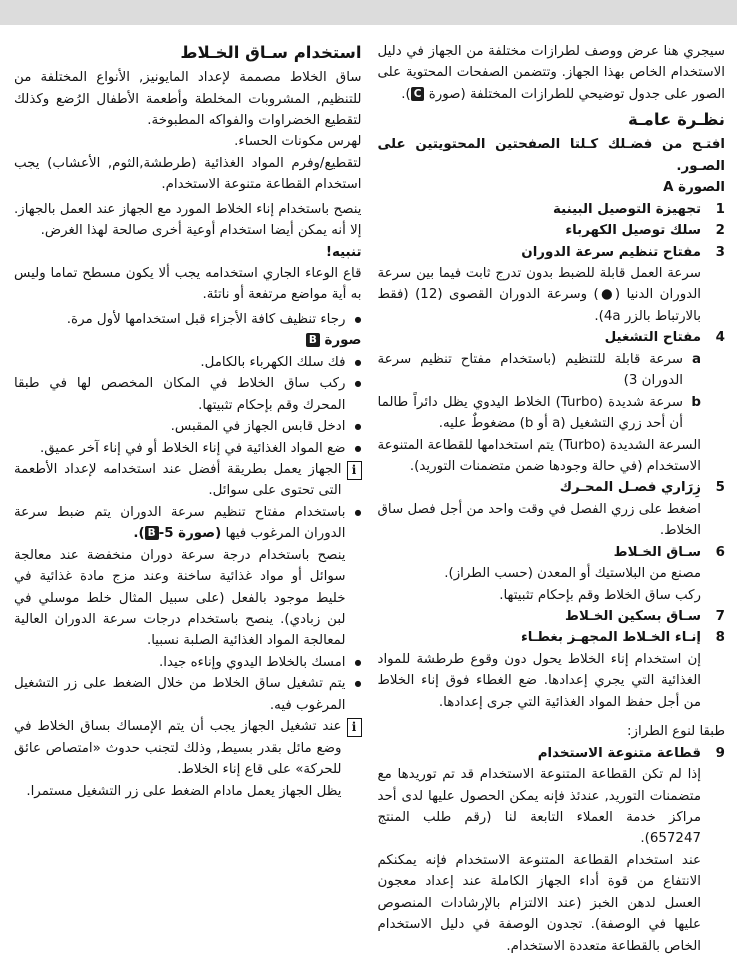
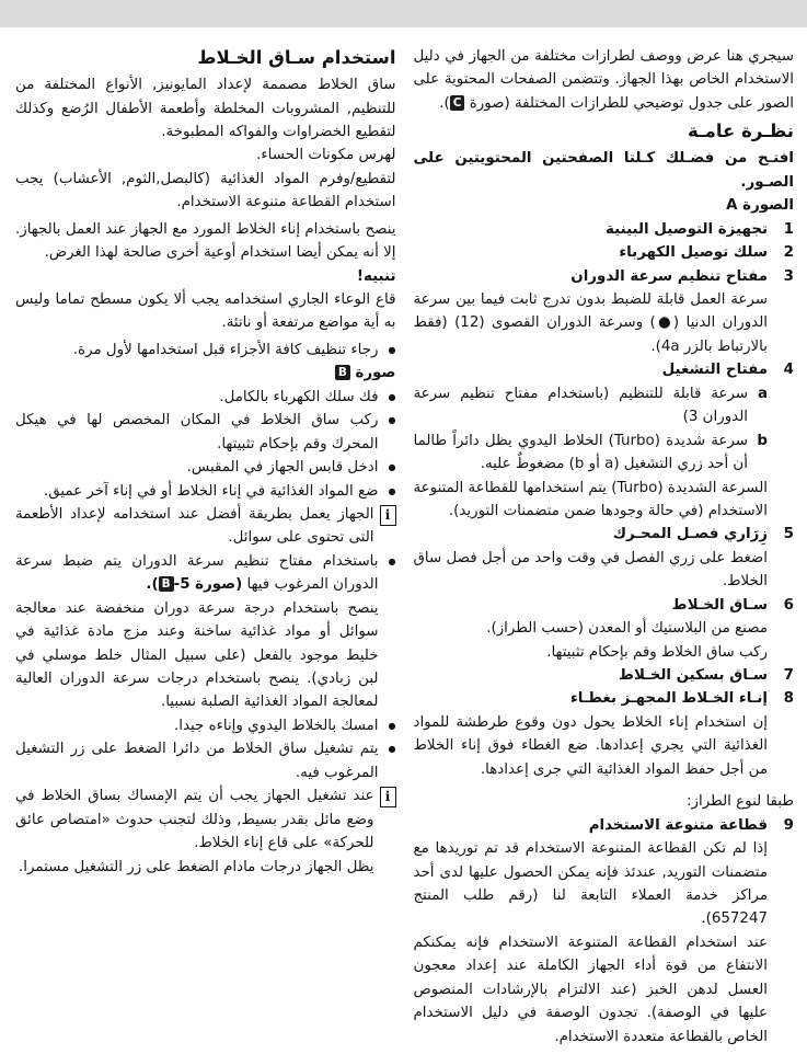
  سيجري هنا عرض ووصف لطرازات مختلفة من الجهاز في دليل الاستخدام الخاص بهذا الجهاز. وتتضمن الصفحات المحتوية على الصور على جدول توضيحي للطرازات المختلفة (صورة C).
  نظـرة عامـة
  افتـح من فضـلك كـلتا الصفحتين المحتويتين على الصـور.
  الصورة A
  1
  تجهيزة التوصيل البينية
  2
  سلك توصيل الكهرباء
  3
  مفتاح تنظيم سرعة الدوران
  سرعة العمل قابلة للضبط بدون تدرج ثابت فيما بين سرعة الدوران الدنيا (●) وسرعة الدوران القصوى (12) (فقط بالارتباط بالزر 4a).
  4
  مفتاح التشغيل
  a
  سرعة قابلة للتنظيم (باستخدام مفتاح تنظيم سرعة الدوران 3)
  b
  سرعة شديدة (Turbo) الخلاط اليدوي يظل دائراً طالما أن أحد زري التشغيل (a أو b) مضغوطٌ عليه.
  السرعة الشديدة (Turbo) يتم استخدامها للقطاعة المتنوعة الاستخدام (في حالة وجودها ضمن متضمنات التوريد).
  5
  زِرَاري فصـل المحـرك
  اضغط على زري الفصل في وقت واحد من أجل فصل ساق الخلاط.
  6
  سـاق الخـلاط
  مصنع من البلاستيك أو المعدن (حسب الطراز).
  ركب ساق الخلاط وقم بإحكام تثبيتها.
  7
  سـاق بسكين الخـلاط
  8
  إنـاء الخـلاط المجهـز بغطـاء
  إن استخدام إناء الخلاط يحول دون وقوع طرطشة للمواد الغذائية التي يجري إعدادها. ضع الغطاء فوق إناء الخلاط من أجل حفظ المواد الغذائية التي جرى إعدادها.
  طبقا لنوع الطراز:
  9
  قطاعة متنوعة الاستخدام
  إذا لم تكن القطاعة المتنوعة الاستخدام قد تم توريدها مع متضمنات التوريد, عندئذ فإنه يمكن الحصول عليها لدى أحد مراكز خدمة العملاء التابعة لنا (رقم طلب المنتج 657247).
  عند استخدام القطاعة المتنوعة الاستخدام فإنه يمكنكم الانتفاع من قوة أداء الجهاز الكاملة عند إعداد معجون العسل لدهن الخبز (عند الالتزام بالإرشادات المنصوص عليها في الوصفة). تجدون الوصفة في دليل الاستخدام الخاص بالقطاعة متعددة الاستخدام.
  استخدام سـاق الخـلاط
  ساق الخلاط مصممة لإعداد المايونيز, الأنواع المختلفة من للتنظيم, المشروبات المخلطة وأطعمة الأطفال الرُضع وكذلك لتقطيع الخضراوات والفواكه المطبوخة.
  لهرس مكونات الحساء.
- لتقطيع/وفرم المواد الغذائية (طرطشة,الثوم, الأعشاب) يجب استخدام القطاعة متنوعة الاستخدام.
+ لتقطيع/وفرم المواد الغذائية (كالبصل,الثوم, الأعشاب) يجب استخدام القطاعة متنوعة الاستخدام.
  ينصح باستخدام إناء الخلاط المورد مع الجهاز عند العمل بالجهاز. إلا أنه يمكن أيضا استخدام أوعية أخرى صالحة لهذا الغرض.
  تنبيه!
  قاع الوعاء الجاري استخدامه يجب ألا يكون مسطح تماما وليس به أية مواضع مرتفعة أو ناتئة.
  ●
  رجاء تنظيف كافة الأجزاء قبل استخدامها لأول مرة.
  صورة B
  ●
  فك سلك الكهرباء بالكامل.
  ●
- ركب ساق الخلاط في المكان المخصص لها في طبقا المحرك وقم بإحكام تثبيتها.
+ ركب ساق الخلاط في المكان المخصص لها في هيكل المحرك وقم بإحكام تثبيتها.
  ●
  ادخل قابس الجهاز في المقبس.
  ●
  ضع المواد الغذائية في إناء الخلاط أو في إناء آخر عميق.
  i
  الجهاز يعمل بطريقة أفضل عند استخدامه لإعداد الأطعمة التى تحتوى على سوائل.
  ●
  باستخدام مفتاح تنظيم سرعة الدوران يتم ضبط سرعة الدوران المرغوب فيها (صورة 5-B).
  ينصح باستخدام درجة سرعة دوران منخفضة عند معالجة سوائل أو مواد غذائية ساخنة وعند مزج مادة غذائية في خليط موجود بالفعل (على سبيل المثال خلط موسلي في لبن زبادي). ينصح باستخدام درجات سرعة الدوران العالية لمعالجة المواد الغذائية الصلبة نسبيا.
  ●
  امسك بالخلاط اليدوي وإناءه جيدا.
  ●
- يتم تشغيل ساق الخلاط من خلال الضغط على زر التشغيل المرغوب فيه.
+ يتم تشغيل ساق الخلاط من دائرا الضغط على زر التشغيل المرغوب فيه.
  i
  عند تشغيل الجهاز يجب أن يتم الإمساك بساق الخلاط في وضع مائل بقدر بسيط, وذلك لتجنب حدوث «امتصاص عائق للحركة» على قاع إناء الخلاط.
- يظل الجهاز يعمل مادام الضغط على زر التشغيل مستمرا.
+ يظل الجهاز درجات مادام الضغط على زر التشغيل مستمرا.
